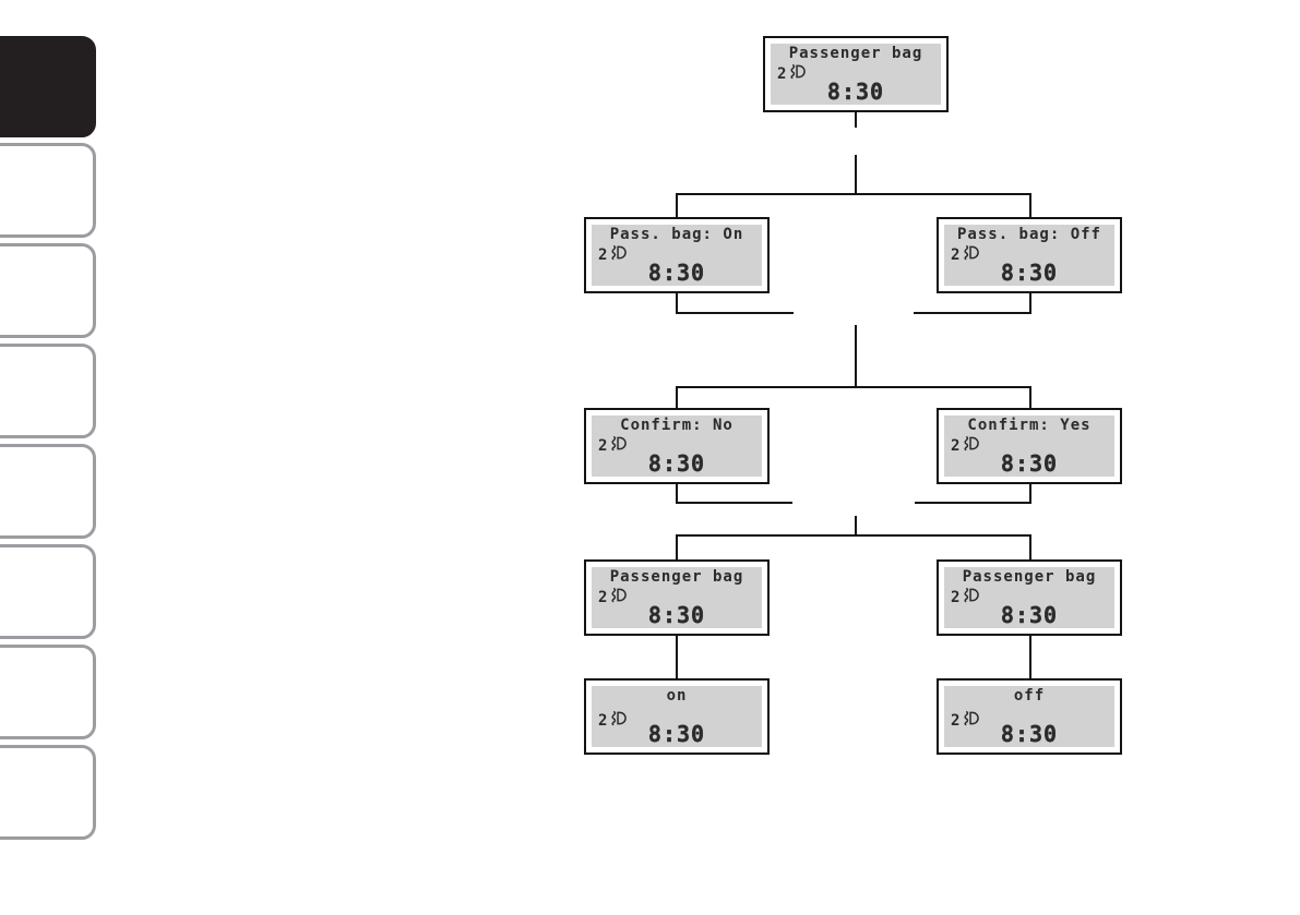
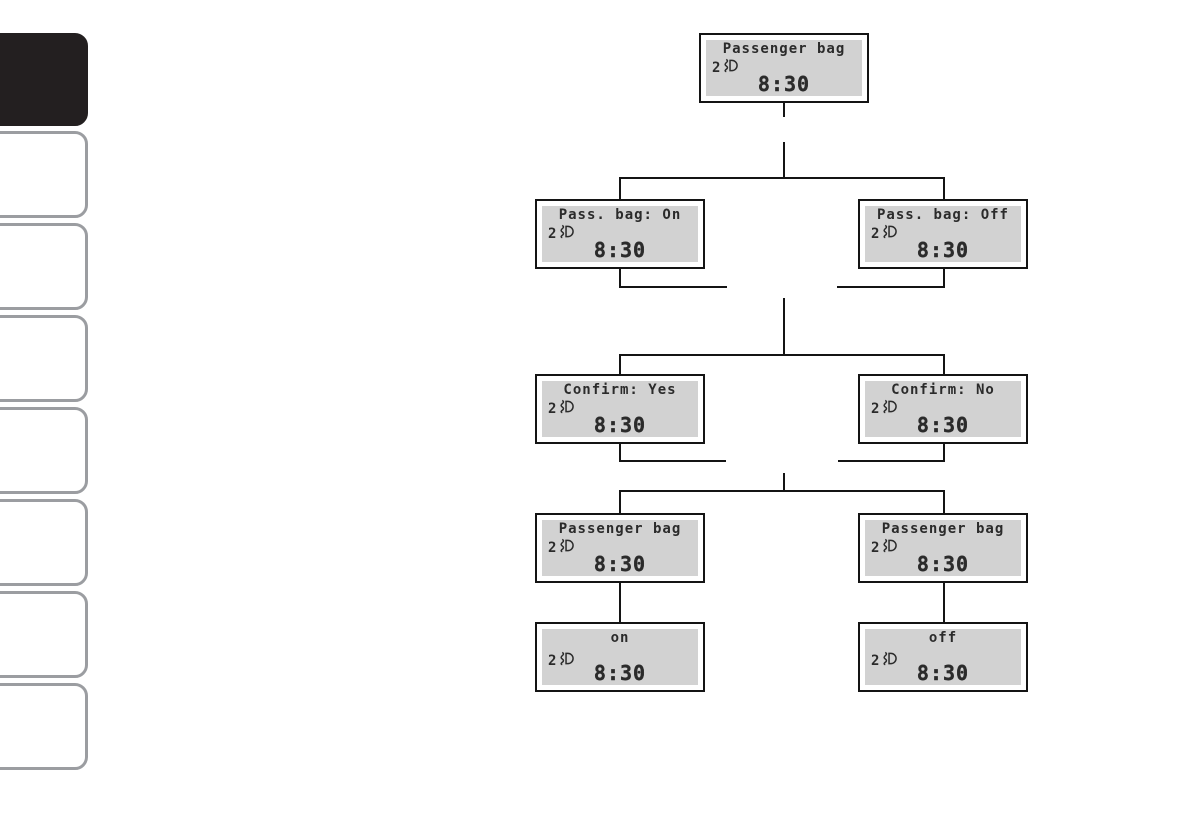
  Passenger bag
  2
  8:30
  Pass. bag: On
  2
  8:30
  Pass. bag: Off
  2
  8:30
- Confirm: No
+ Confirm: Yes
  2
  8:30
- Confirm: Yes
+ Confirm: No
  2
  8:30
  Passenger bag
  2
  8:30
  Passenger bag
  2
  8:30
  on
  2
  8:30
  off
  2
  8:30
